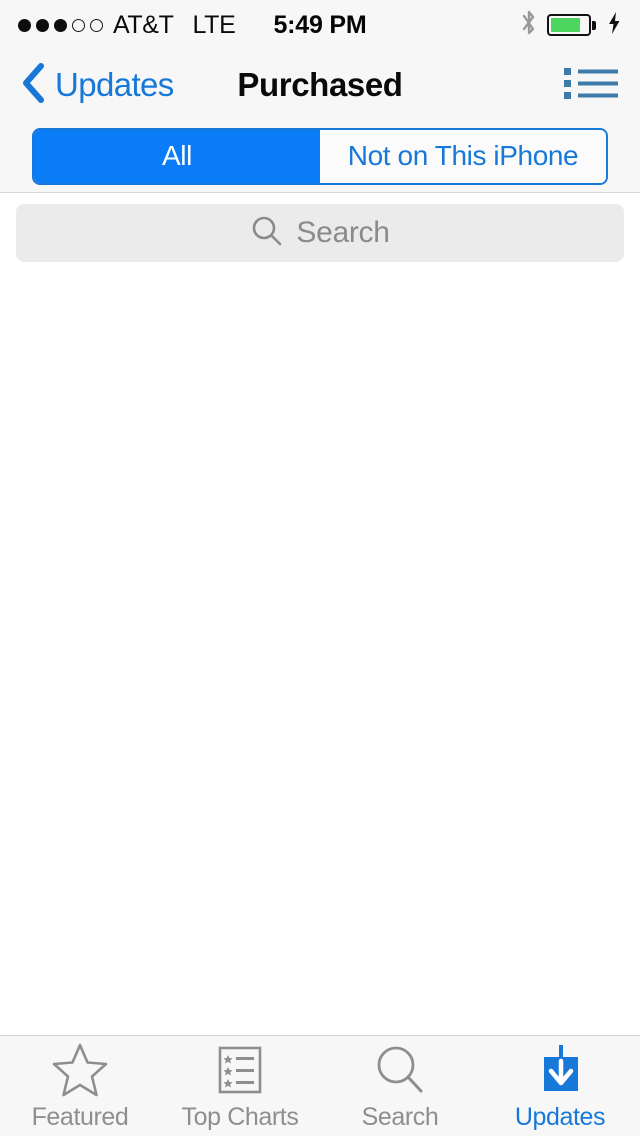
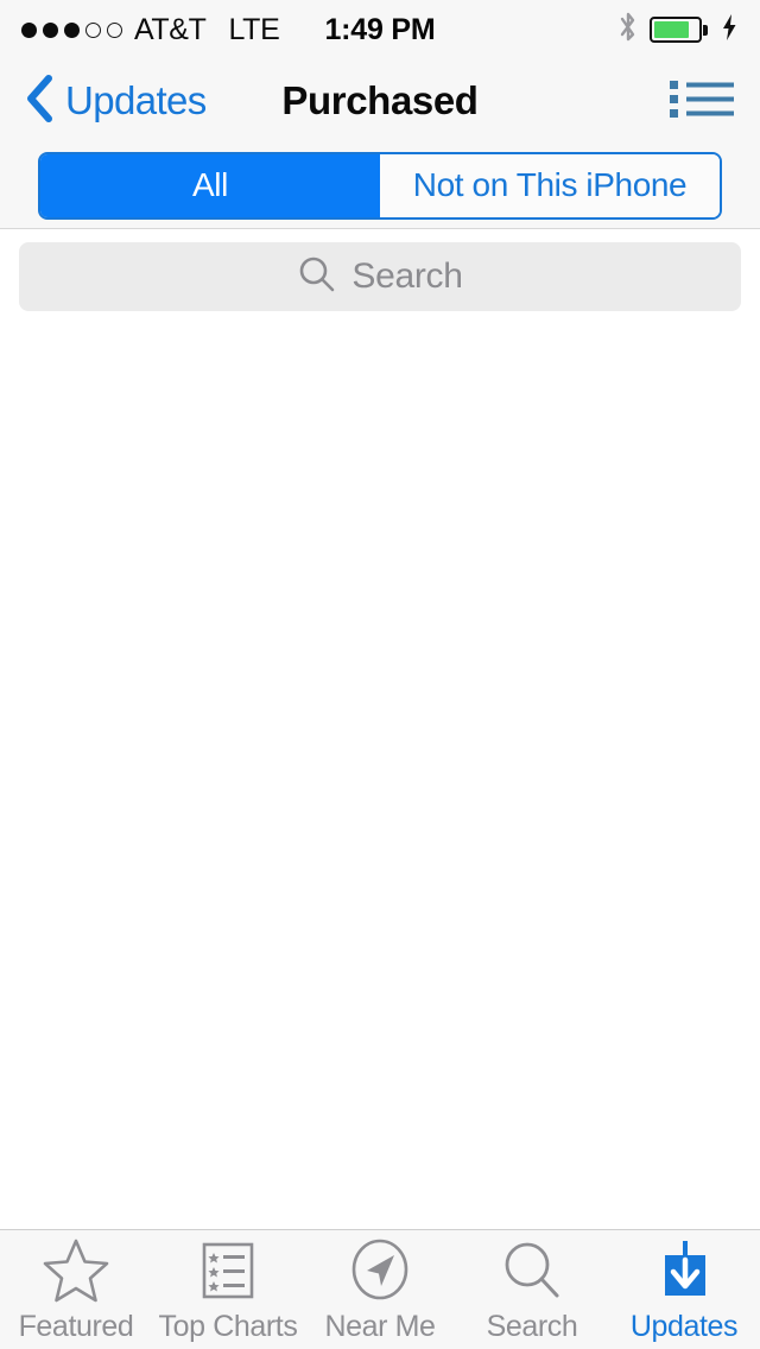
  AT&T
  LTE
- 5:49 PM
+ 1:49 PM
  Updates
  Purchased
  All
  Not on This iPhone
  Search
  Featured
  Top Charts
+ Near Me
  Search
  Updates
